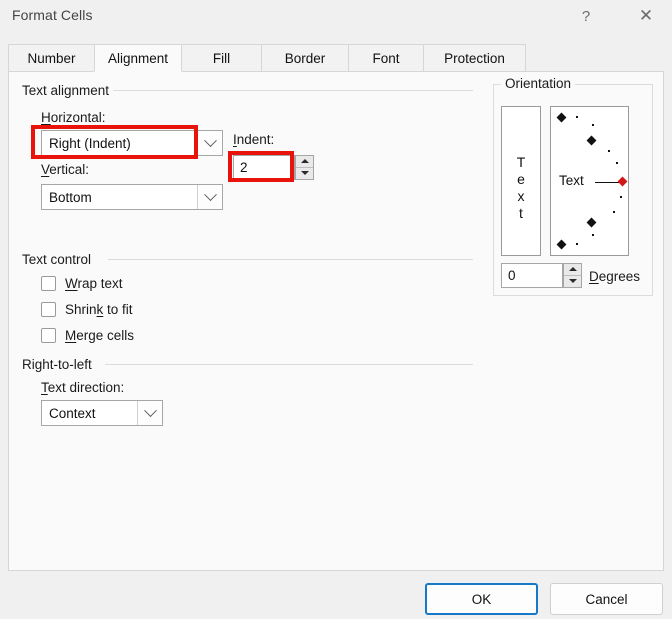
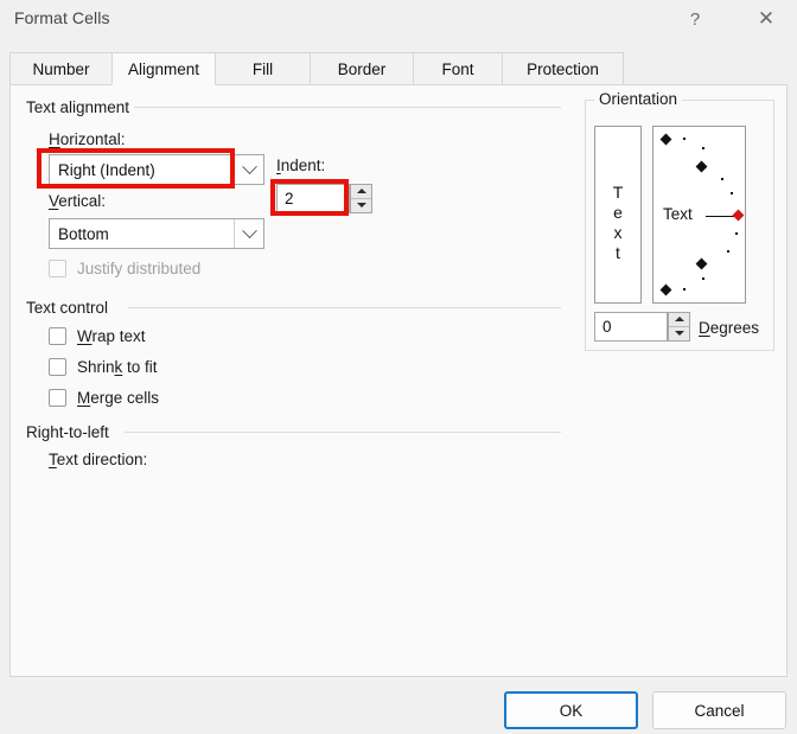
  Format Cells
  ?
  ✕
  Number
  Alignment
  Fill
  Border
  Font
  Protection
  Text alignment
  Horizontal:
  Right (Indent)
  Indent:
  2
  Vertical:
  Bottom
+ Justify distributed
  Text control
  Wrap text
  Shrink to fit
  Merge cells
  Right-to-left
  Text direction:
- Context
  Orientation
  T
  e
  x
  t
  Text
  0
  Degrees
  OK
  Cancel
